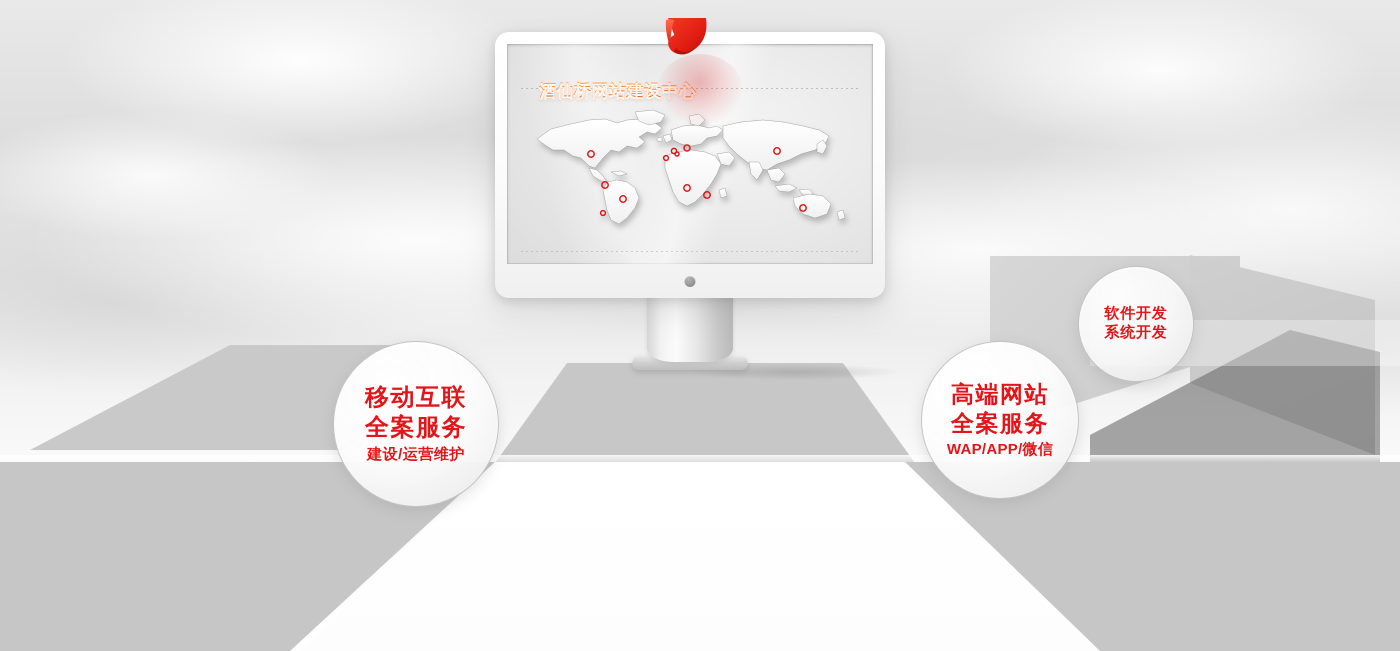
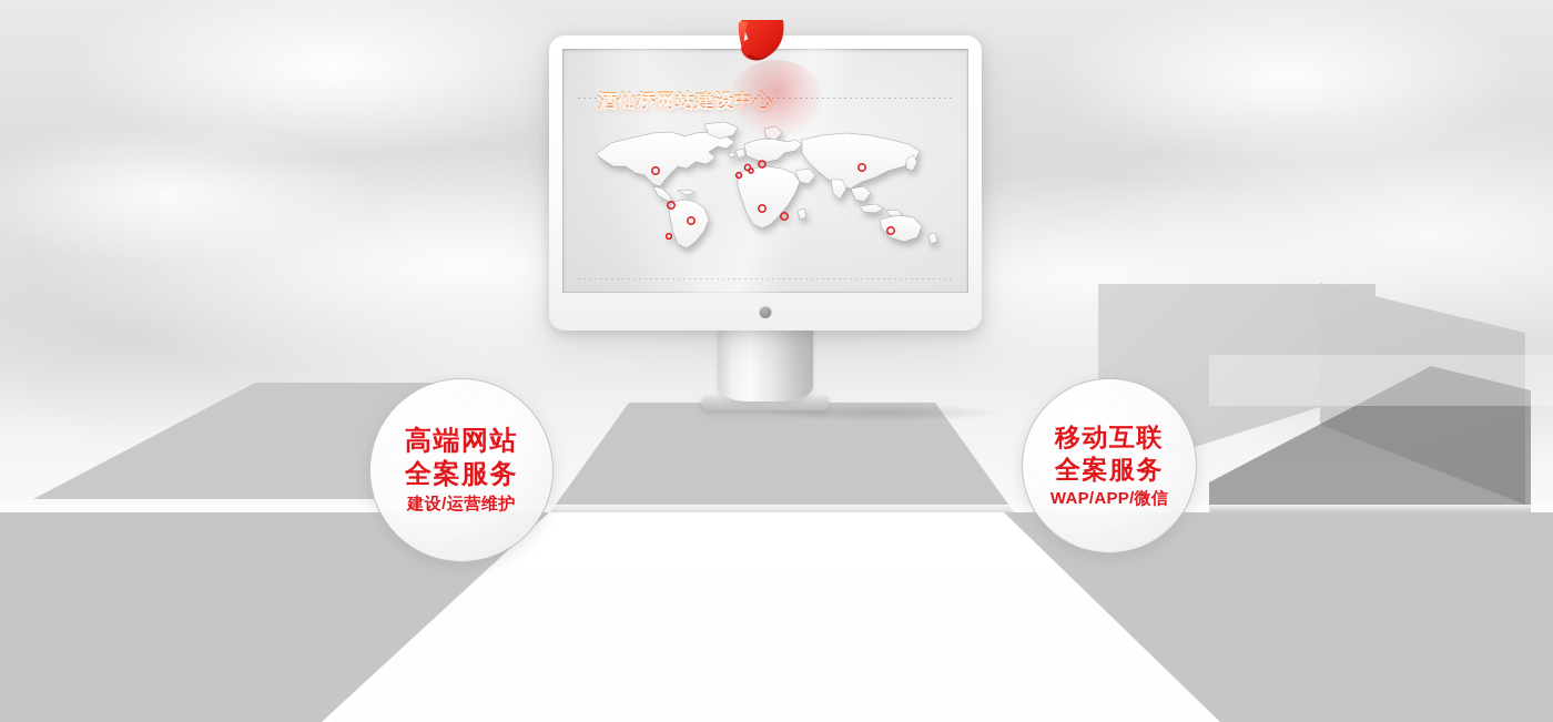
  酒仙桥网站建设
- 移动互联
+ 高端网站
  全案服务
  建设/运营维护
- 高端网站
+ 移动互联
  全案服务
  WAP/APP/微信
- 软件开发
- 系统开发
